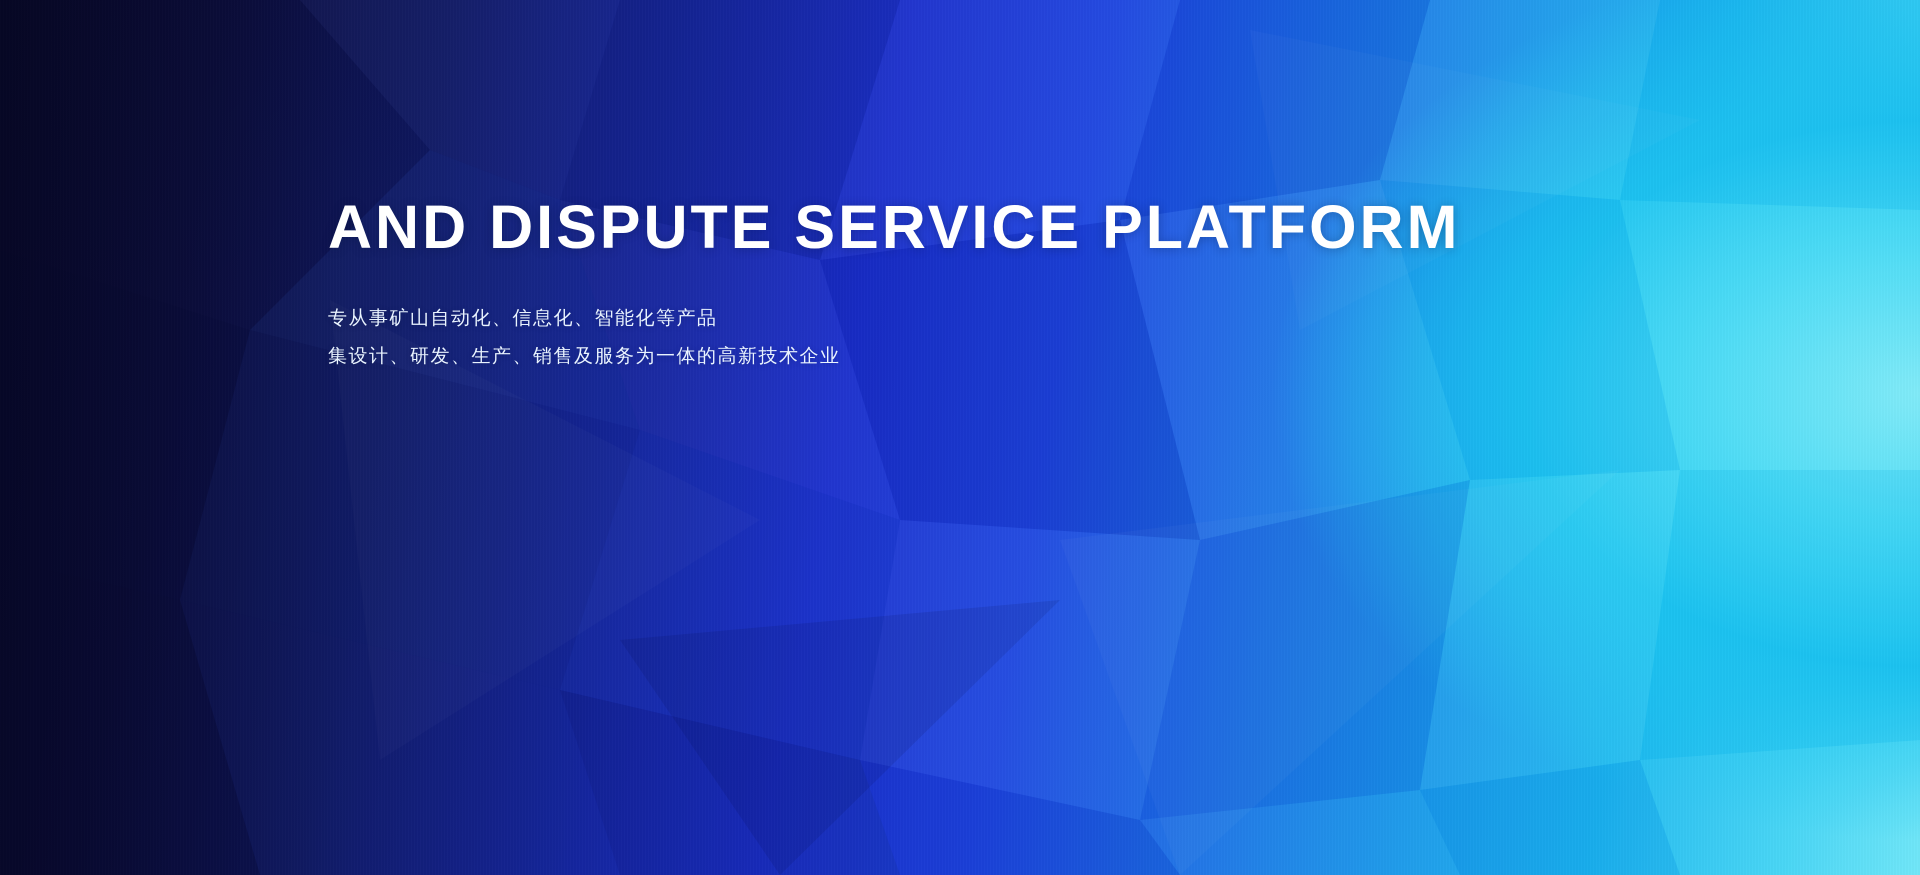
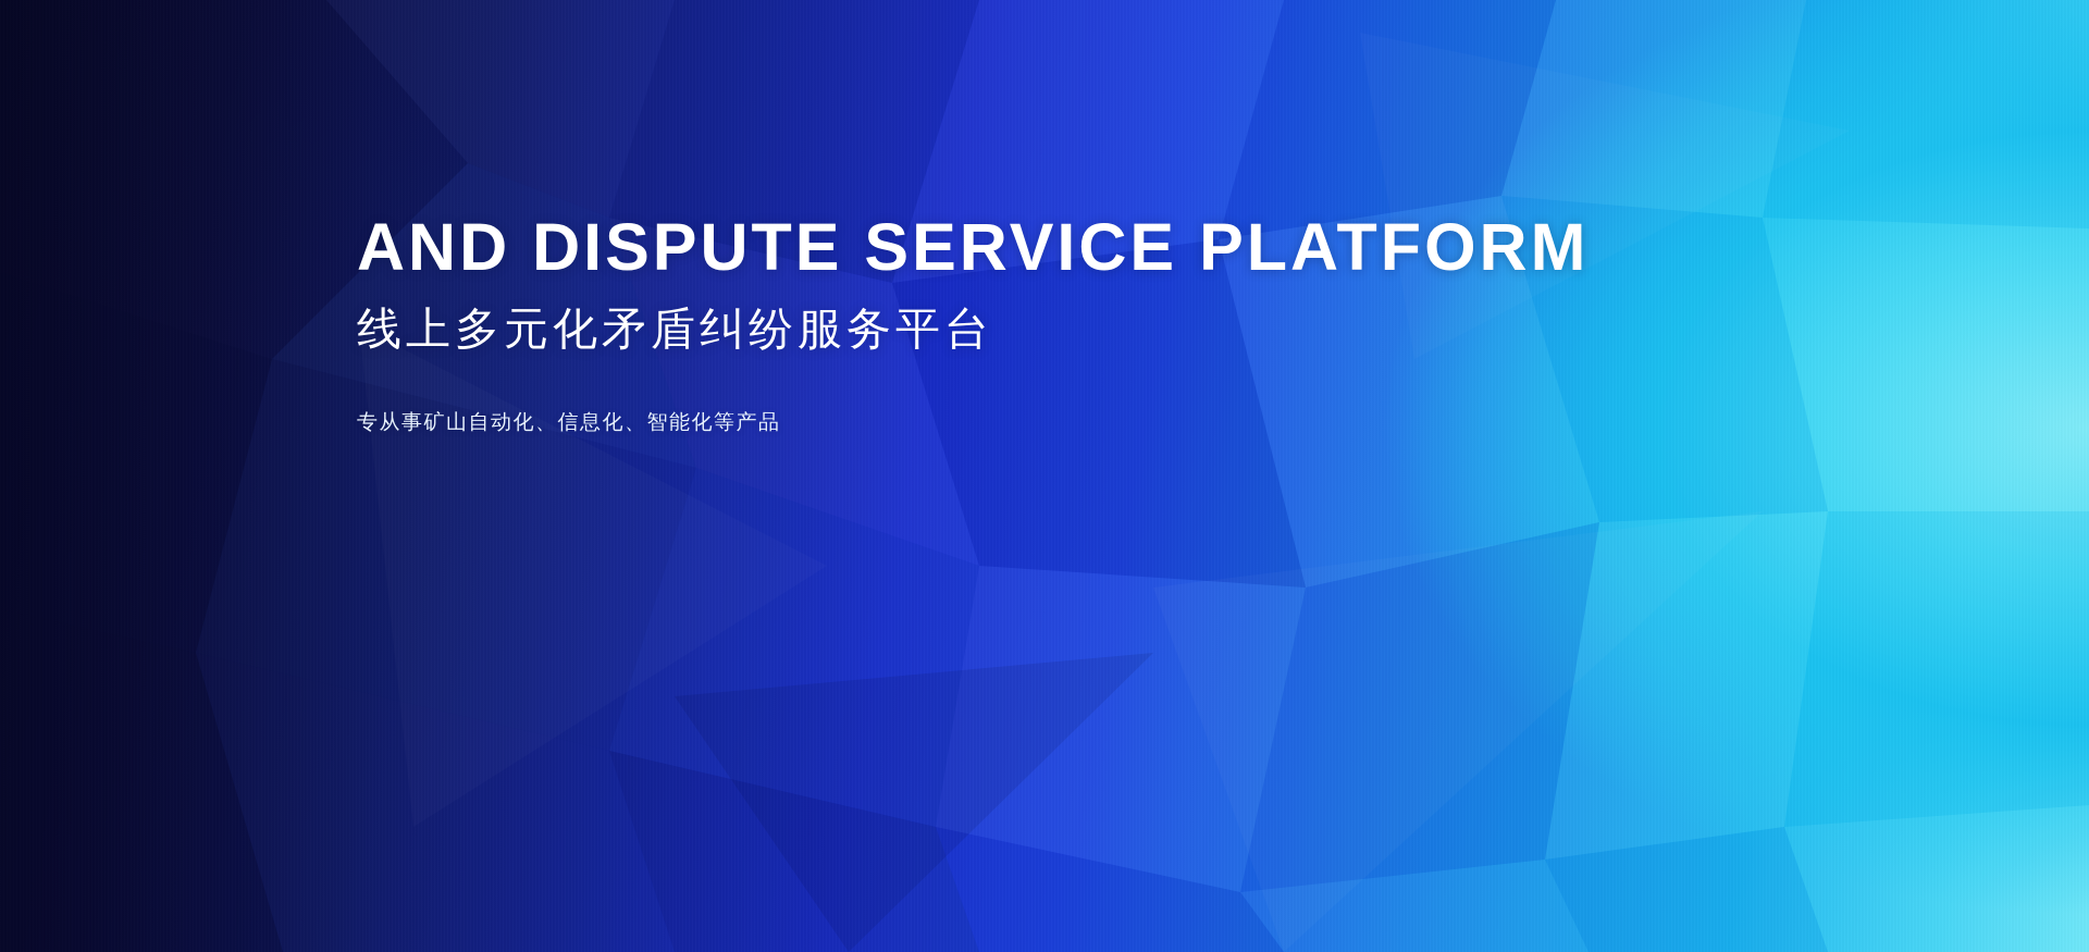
  AND DISPUTE SERVICE PLATFORM
+ 线上多元化矛盾纠纷服务平台
  专从事矿山自动化、信息化、智能化等产品
- 集设计、研发、生产、销售及服务为一体的高新技术企业
